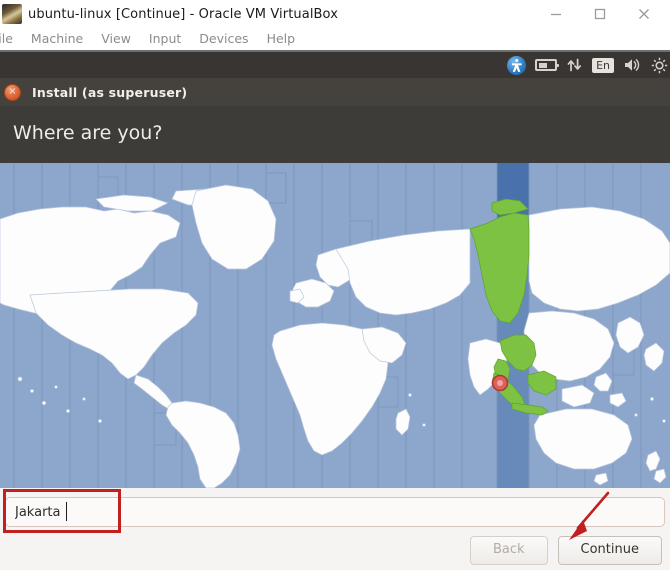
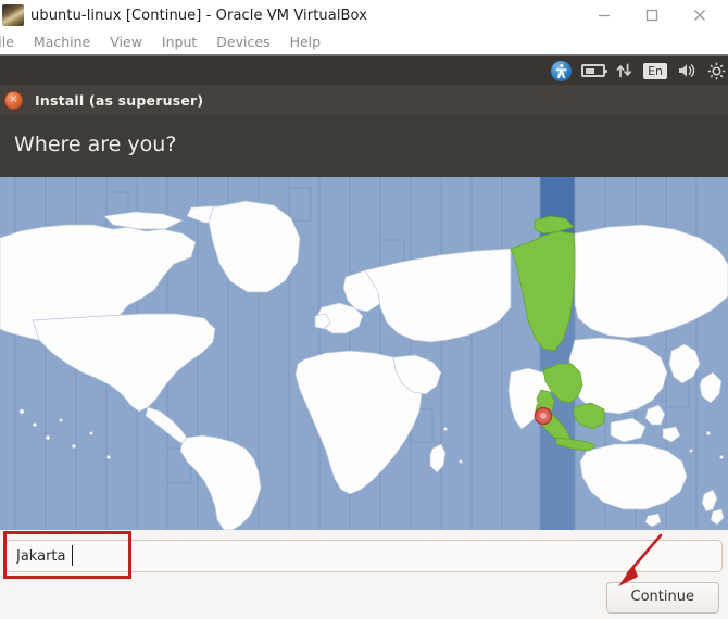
  ubuntu-linux [Continue] - Oracle VM VirtualBox
  ile
  Machine
  View
  Input
  Devices
  Help
  En
  ×
  Install (as superuser)
  Where are you?
  Jakarta
- Back
  Continue
